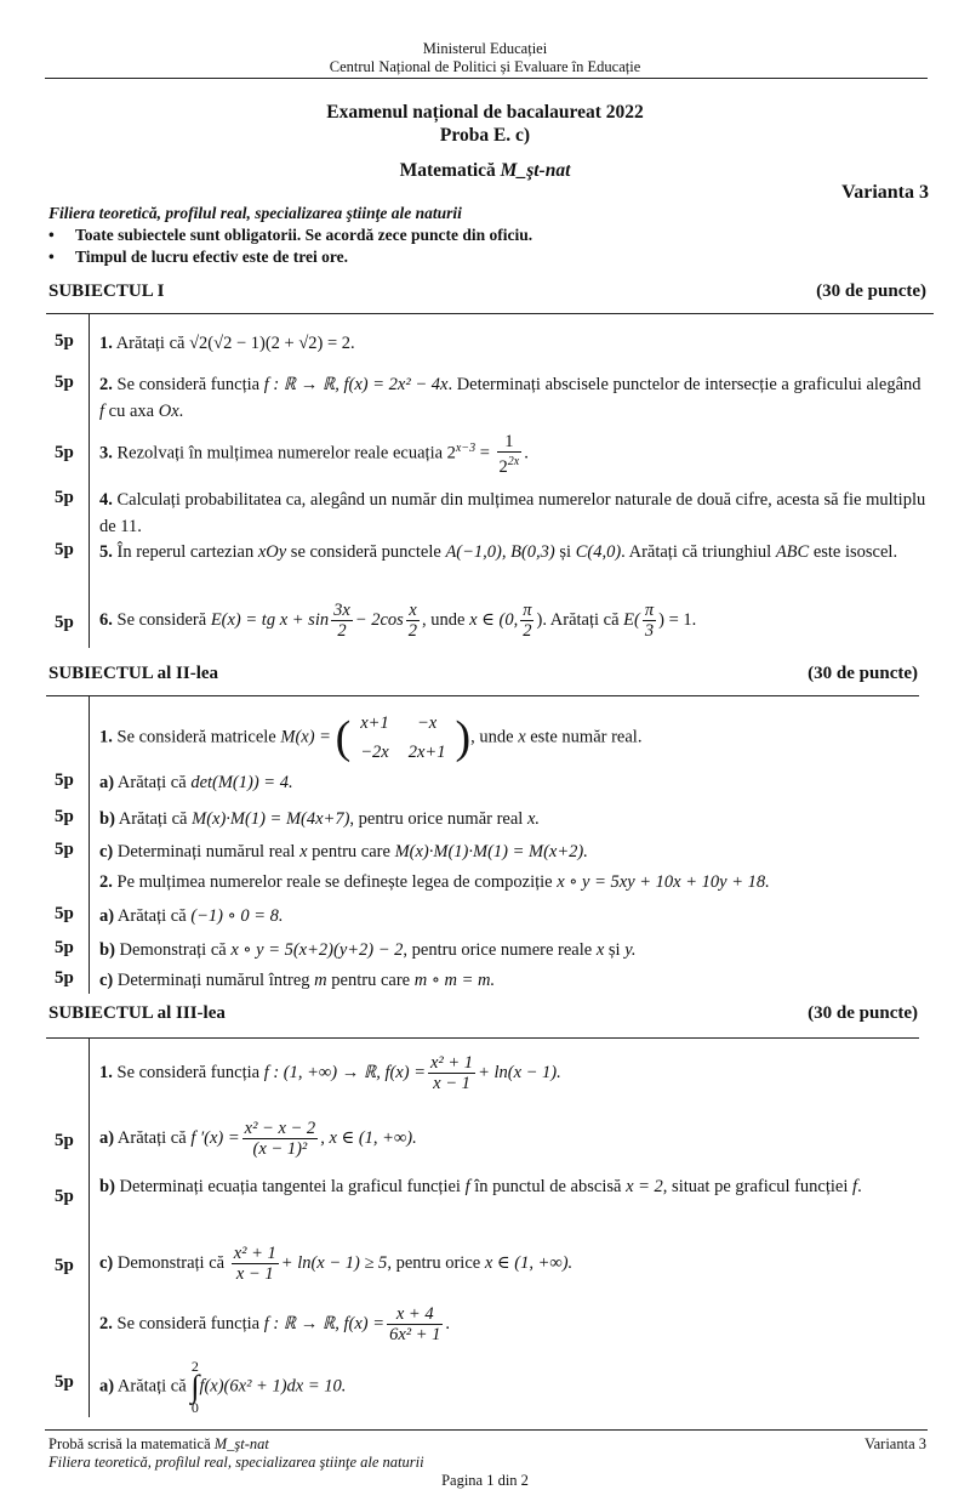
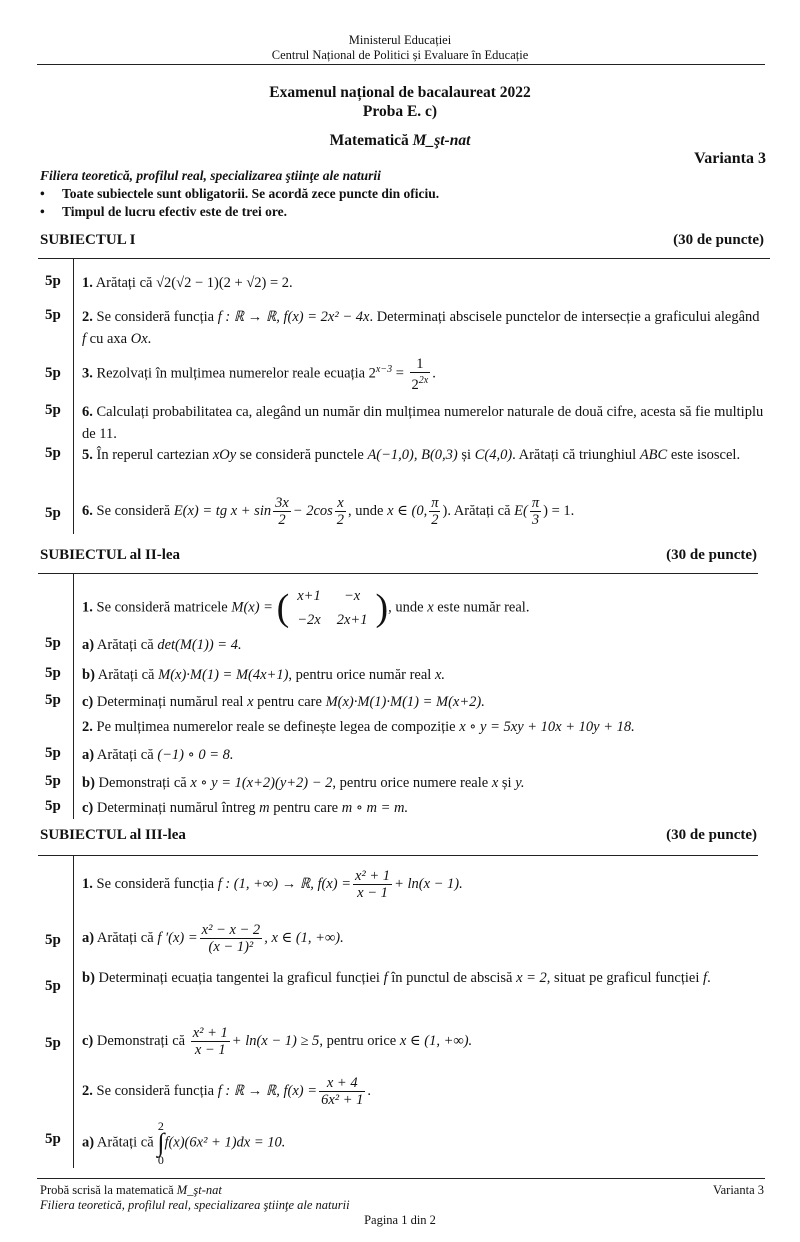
  Ministerul Educației
  Centrul Național de Politici și Evaluare în Educație
  Examenul național de bacalaureat 2022
  Proba E. c)
  Matematică M_şt-nat
  Varianta 3
  Filiera teoretică, profilul real, specializarea ştiinţe ale naturii
  • Toate subiectele sunt obligatorii. Se acordă zece puncte din oficiu.
  • Timpul de lucru efectiv este de trei ore.
  SUBIECTUL I
  (30 de puncte)
  5p
  1. Arătați că √2(√2 − 1)(2 + √2) = 2.
  5p
  2. Se consideră funcția f : ℝ → ℝ, f(x) = 2x² − 4x. Determinați abscisele punctelor de intersecție a graficului alegând f cu axa Ox.
  5p
  3. Rezolvați în mulțimea numerelor reale ecuația 2x−3 =
  1
  22x
  .
  5p
- 4. Calculați probabilitatea ca, alegând un număr din mulțimea numerelor naturale de două cifre, acesta să fie multiplu de 11.
+ 6. Calculați probabilitatea ca, alegând un număr din mulțimea numerelor naturale de două cifre, acesta să fie multiplu de 11.
  5p
  5. În reperul cartezian xOy se consideră punctele A(−1,0), B(0,3) și C(4,0). Arătați că triunghiul ABC este isoscel.
  5p
  6. Se consideră E(x) = tg x + sin
  3x
  2
  − 2cos
  x
  2
  , unde x ∈ (0,
  π
  2
  ). Arătați că E(
  π
  3
  ) = 1.
  SUBIECTUL al II-lea
  (30 de puncte)
  1. Se consideră matricele M(x) =
  (
  x+1	−x
  −2x	2x+1
  )
  , unde x este număr real.
  5p
  a) Arătați că det(M(1)) = 4.
  5p
- b) Arătați că M(x)·M(1) = M(4x+7), pentru orice număr real x.
+ b) Arătați că M(x)·M(1) = M(4x+1), pentru orice număr real x.
  5p
  c) Determinați numărul real x pentru care M(x)·M(1)·M(1) = M(x+2).
  2. Pe mulțimea numerelor reale se definește legea de compoziție x ∘ y = 5xy + 10x + 10y + 18.
  5p
  a) Arătați că (−1) ∘ 0 = 8.
  5p
- b) Demonstrați că x ∘ y = 5(x+2)(y+2) − 2, pentru orice numere reale x și y.
+ b) Demonstrați că x ∘ y = 1(x+2)(y+2) − 2, pentru orice numere reale x și y.
  5p
  c) Determinați numărul întreg m pentru care m ∘ m = m.
  SUBIECTUL al III-lea
  (30 de puncte)
  1. Se consideră funcția f : (1, +∞) → ℝ, f(x) =
  x² + 1
  x − 1
  + ln(x − 1).
  5p
  a) Arătați că f ′(x) =
  x² − x − 2
  (x − 1)²
  , x ∈ (1, +∞).
  5p
  b) Determinați ecuația tangentei la graficul funcției f în punctul de abscisă x = 2, situat pe graficul funcției f.
  5p
  c) Demonstrați că
  x² + 1
  x − 1
  + ln(x − 1) ≥ 5, pentru orice x ∈ (1, +∞).
  2. Se consideră funcția f : ℝ → ℝ, f(x) =
  x + 4
  6x² + 1
  .
  5p
  a) Arătați că
  2
  ∫
  0
  f(x)(6x² + 1)dx = 10.
  Probă scrisă la matematică M_şt-nat
  Varianta 3
  Filiera teoretică, profilul real, specializarea ştiinţe ale naturii
  Pagina 1 din 2
